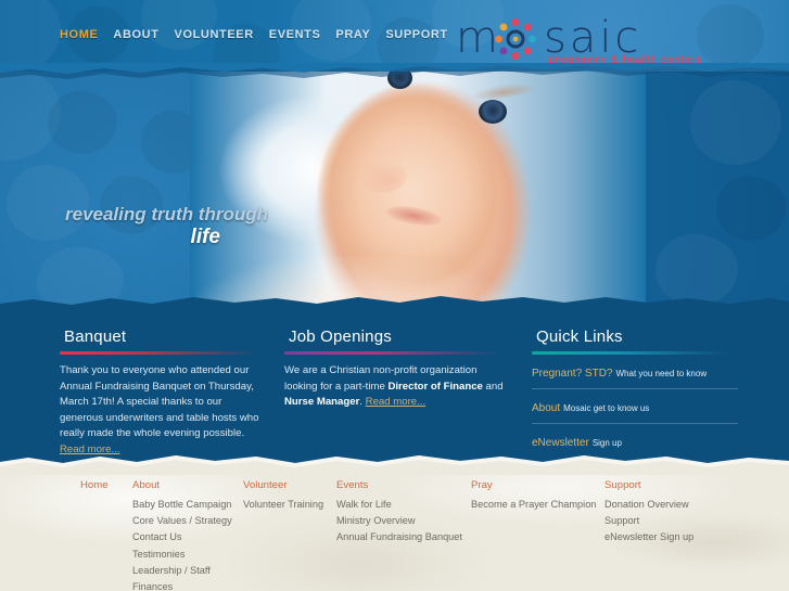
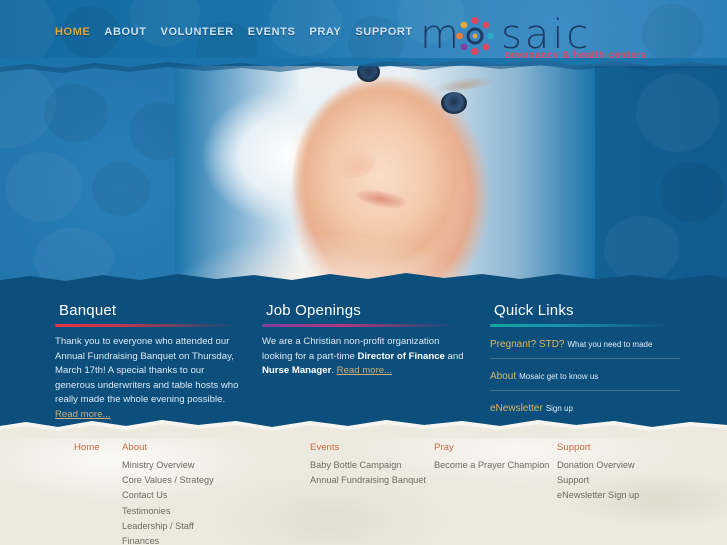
  HOME
  ABOUT
  VOLUNTEER
  EVENTS
  PRAY
  SUPPORT
  saic
  pregnancy & health centers
- revealing truth through
- life
  Banquet
  Thank you to everyone who attended our Annual Fundraising Banquet on Thursday, March 17th! A special thanks to our generous underwriters and table hosts who really made the whole evening possible. Read more...
  Job Openings
  We are a Christian non-profit organization looking for a part-time Director of Finance and Nurse Manager. Read more...
  Quick Links
- Pregnant? STD? What you need to know
+ Pregnant? STD? What you need to made
  About Mosaic get to know us
  eNewsletter Sign up
  Home
  About
- Baby Bottle Campaign
+ Ministry Overview
  Core Values / Strategy
  Contact Us
  Testimonies
  Leadership / Staff
  Finances
- Volunteer
- Volunteer Training
  Events
- Walk for Life
- Ministry Overview
+ Baby Bottle Campaign
  Annual Fundraising Banquet
  Pray
  Become a Prayer Champion
  Support
  Donation Overview
  Support
  eNewsletter Sign up
